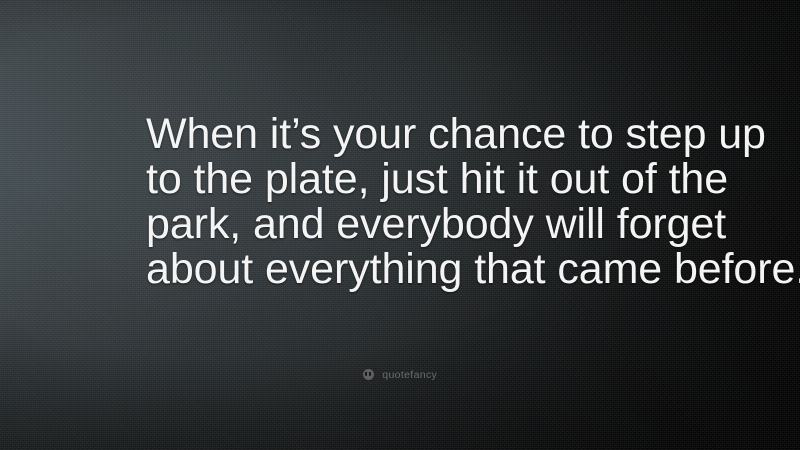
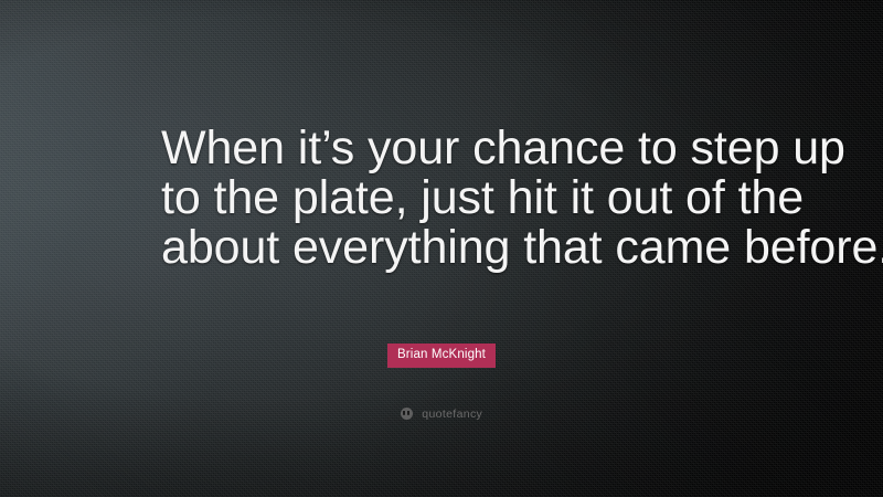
  When it’s your chance to step up
  to the plate, just hit it out of the
- park, and everybody will forget
  about everything that came before
+ Brian McKnight
  quotefancy
